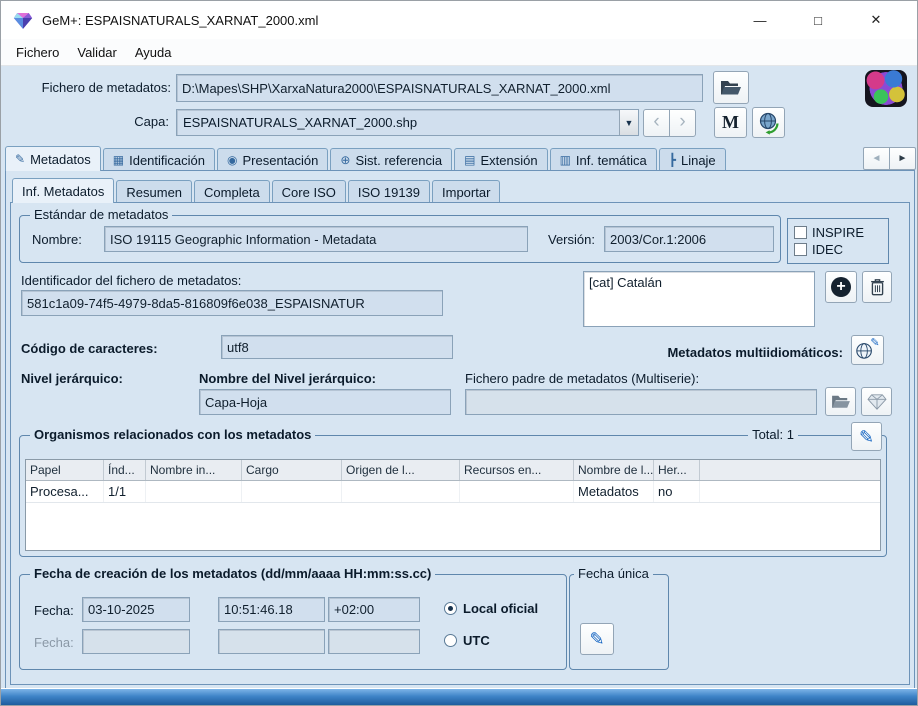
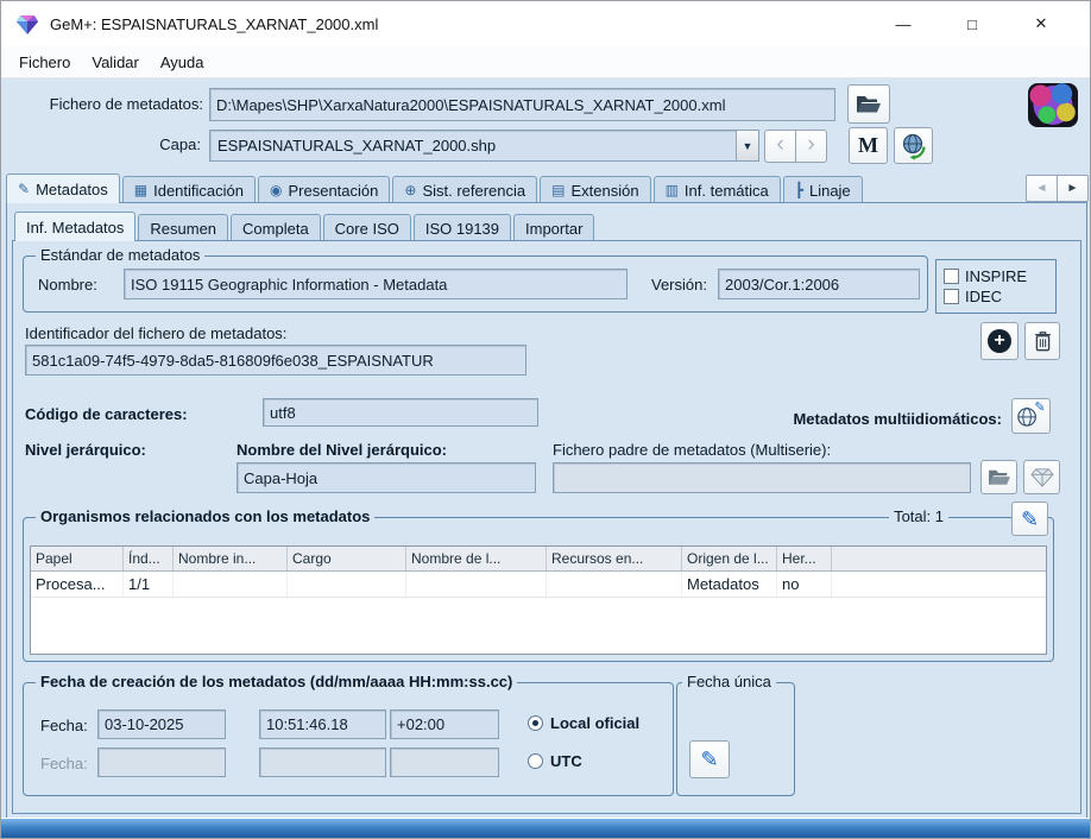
  GeM+: ESPAISNATURALS_XARNAT_2000.xml
  —
  □
  ✕
  Fichero
  Validar
  Ayuda
  Fichero de metadatos:
  D:\Mapes\SHP\XarxaNatura2000\ESPAISNATURALS_XARNAT_2000.xml
  Capa:
  ESPAISNATURALS_XARNAT_2000.shp
  ▼
  ‹
  ›
  M
  ✎
  Metadatos
  ▦
  Identificación
  ◉
  Presentación
  ⊕
  Sist. referencia
  ▤
  Extensión
  ▥
  Inf. temática
  ┣
  Linaje
  ◄
  ►
  Inf. Metadatos
  Resumen
  Completa
  Core ISO
  ISO 19139
  Importar
  Estándar de metadatos
  Nombre:
  ISO 19115 Geographic Information - Metadata
  Versión:
  2003/Cor.1:2006
  INSPIRE
  IDEC
  Identificador del fichero de metadatos:
  581c1a09-74f5-4979-8da5-816809f6e038_ESPAISNATUR
- [cat] Catalán
  +
  Código de caracteres:
  utf8
  Metadatos multiidiomáticos:
  ✎
  Nivel jerárquico:
  Nombre del Nivel jerárquico:
  Fichero padre de metadatos (Multiserie):
  Capa-Hoja
  Organismos relacionados con los metadatos
  Total: 1
  ✎
  Papel
  Índ...
  Nombre in...
  Cargo
- Origen de l...
+ Nombre de l...
  Recursos en...
- Nombre de l...
+ Origen de l...
  Her...
  Procesa...
  1/1
  Metadatos
  no
  Fecha de creación de los metadatos (dd/mm/aaaa HH:mm:ss.cc)
  Fecha:
  03-10-2025
  10:51:46.18
  +02:00
  Local oficial
  UTC
  Fecha:
  Fecha única
  ✎
